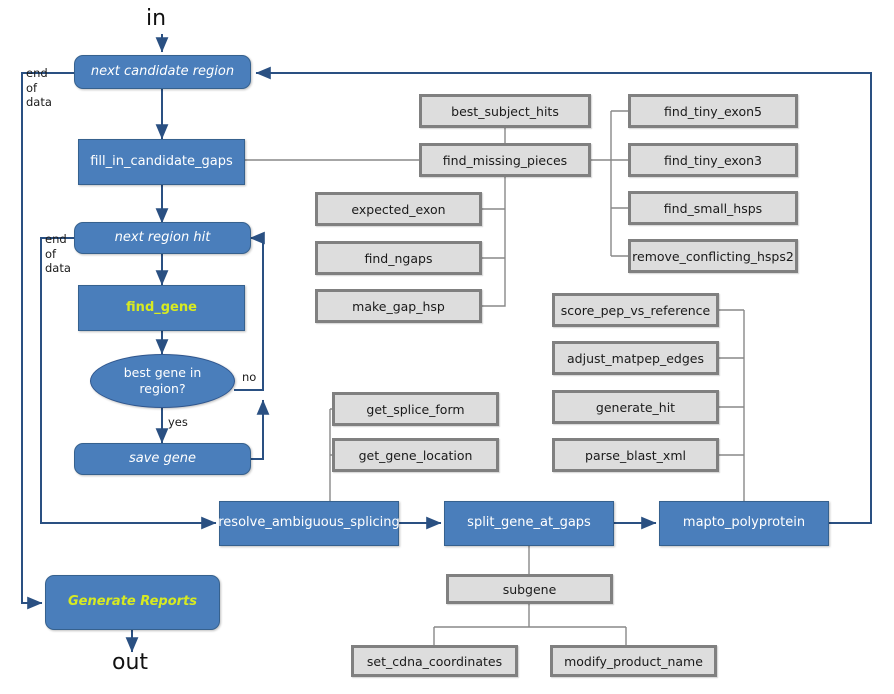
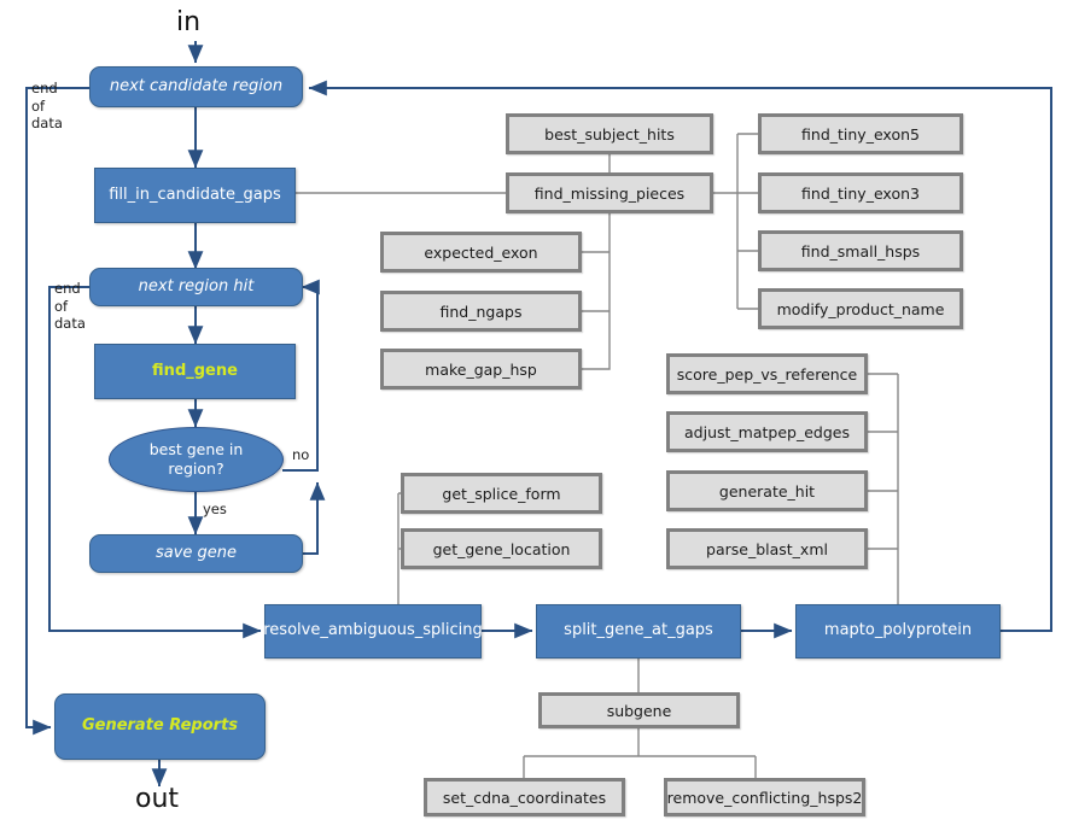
  in
  out
  end
  of
  data
  end
  of
  data
  no
  yes
  next candidate region
  fill_in_candidate_gaps
  next region hit
  find_gene
  best gene in
  region?
  save gene
  Generate Reports
  resolve_ambiguous_splicing
  split_gene_at_gaps
  mapto_polyprotein
  best_subject_hits
  find_missing_pieces
  expected_exon
  find_ngaps
  make_gap_hsp
  find_tiny_exon5
  find_tiny_exon3
  find_small_hsps
- remove_conflicting_hsps2
+ modify_product_name
  score_pep_vs_reference
  adjust_matpep_edges
  generate_hit
  parse_blast_xml
  get_splice_form
  get_gene_location
  subgene
  set_cdna_coordinates
- modify_product_name
+ remove_conflicting_hsps2
